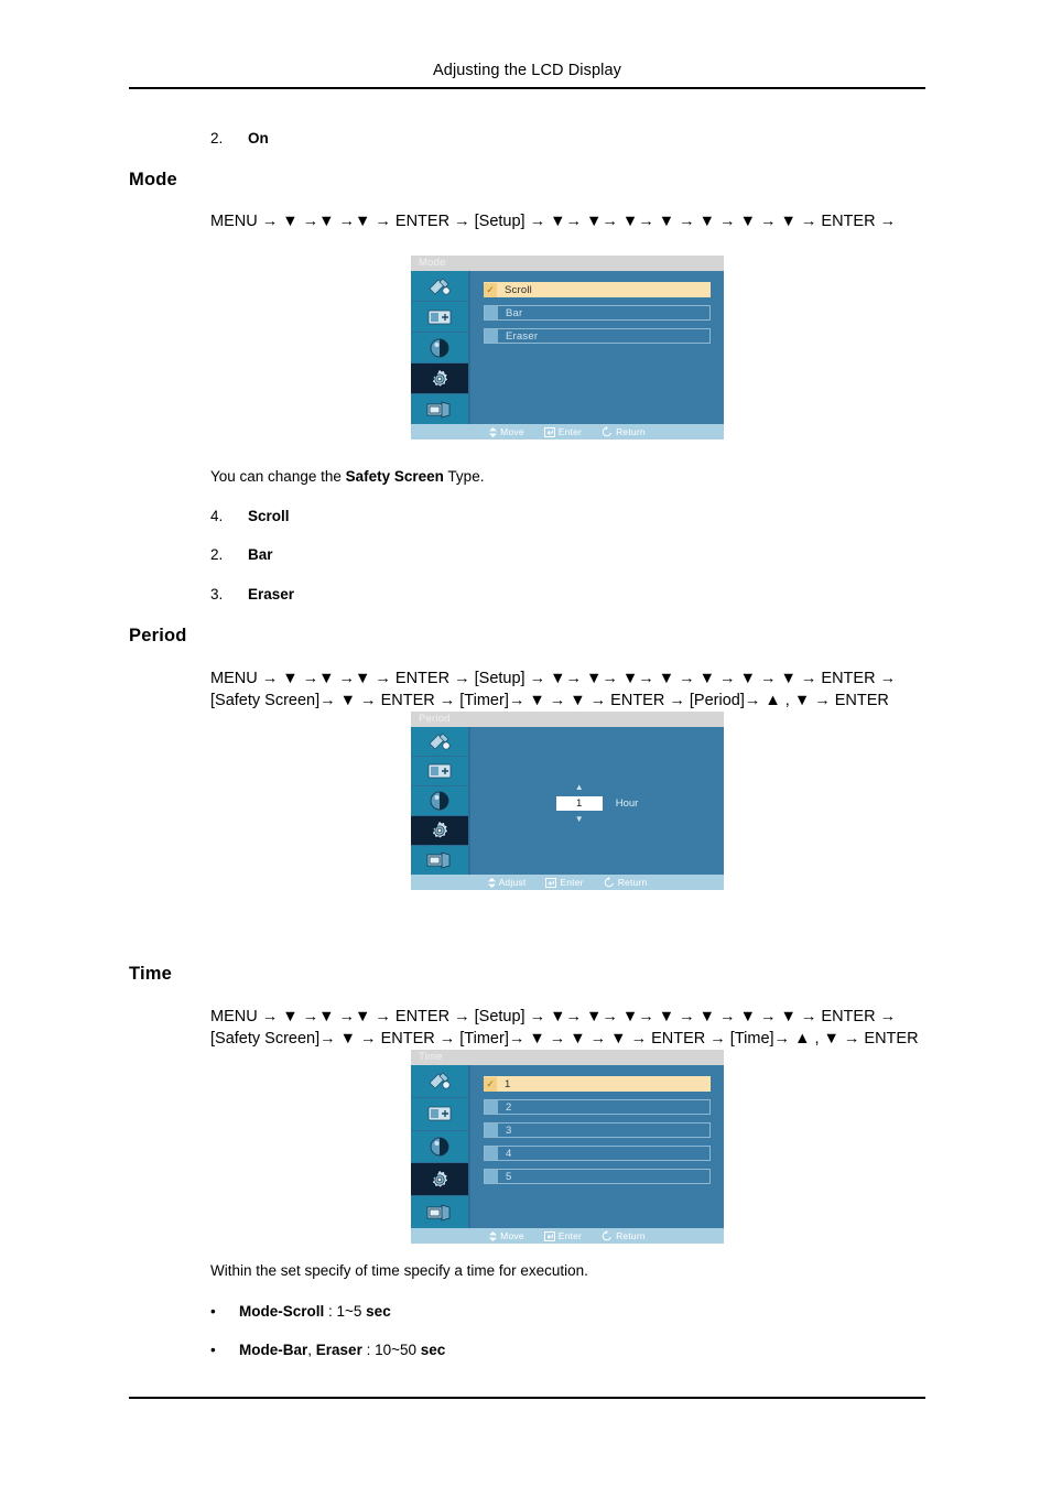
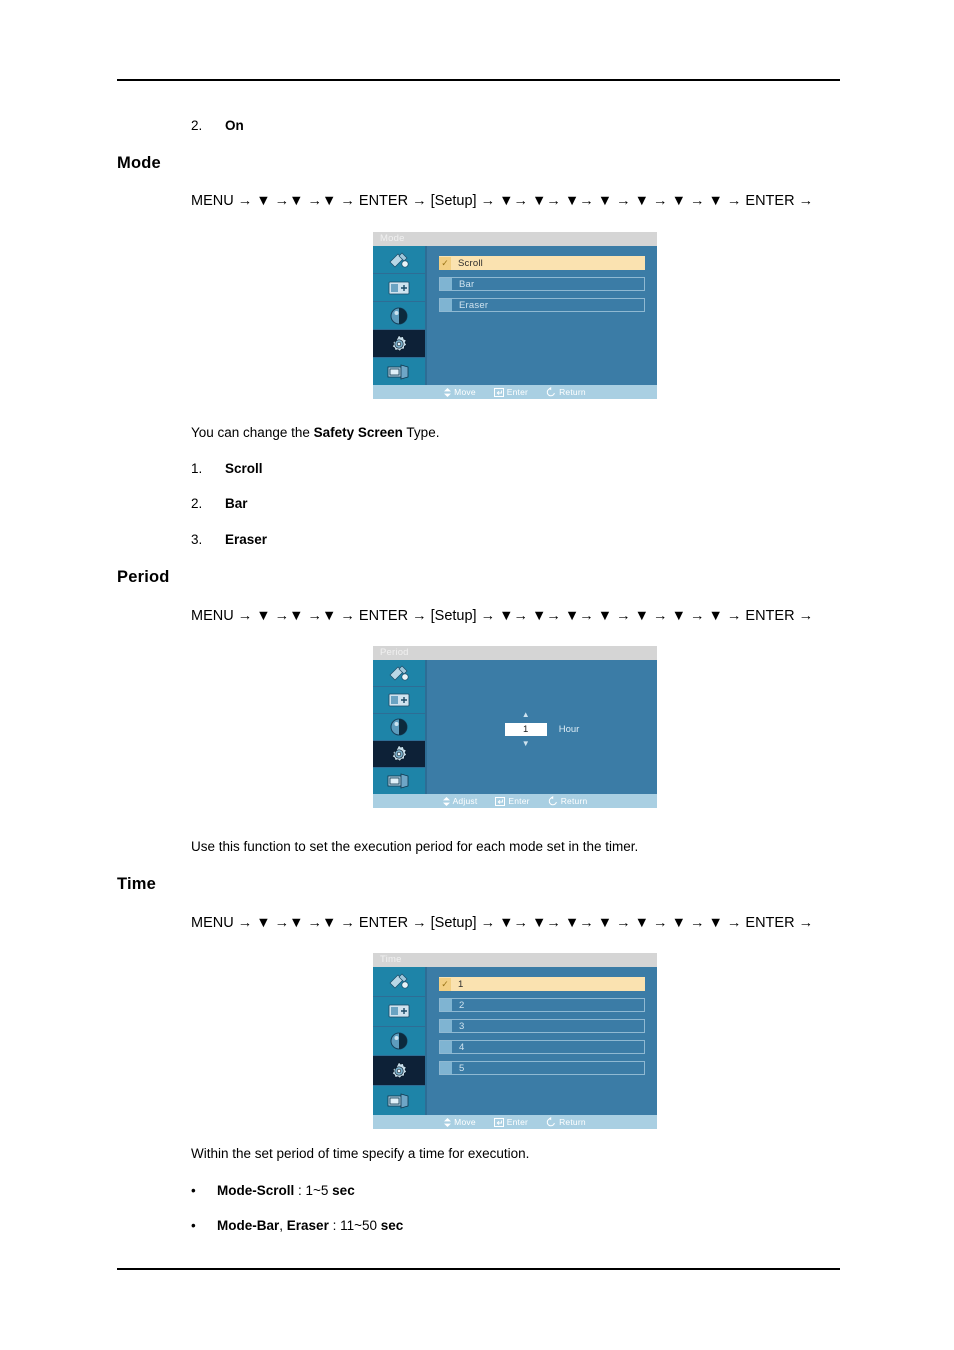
- Adjusting the LCD Display
  2.
  On
  Mode
  MENU → ▼ →▼ →▼ → ENTER → [Setup] → ▼→ ▼→ ▼→ ▼ → ▼ → ▼ → ▼ → ENTER →
  Mode
  ✓
  Scroll
  Bar
  Eraser
  Move
  Enter
  Return
  You can change the Safety Screen Type.
- 4.
+ 1.
  Scroll
  2.
  Bar
  3.
  Eraser
  Period
  MENU → ▼ →▼ →▼ → ENTER → [Setup] → ▼→ ▼→ ▼→ ▼ → ▼ → ▼ → ▼ → ENTER →
- [Safety Screen]→ ▼ → ENTER → [Timer]→ ▼ → ▼ → ENTER → [Period]→ ▲ , ▼ → ENTER
  Period
  ▲
  1
  ▼
  Hour
  Adjust
  Enter
  Return
+ Use this function to set the execution period for each mode set in the timer.
  Time
  MENU → ▼ →▼ →▼ → ENTER → [Setup] → ▼→ ▼→ ▼→ ▼ → ▼ → ▼ → ▼ → ENTER →
- [Safety Screen]→ ▼ → ENTER → [Timer]→ ▼ → ▼ → ▼ → ENTER → [Time]→ ▲ , ▼ → ENTER
  ✓
  1
  2
  3
  4
  5
  Move
  Enter
  Return
- Within the set specify of time specify a time for execution.
+ Within the set period of time specify a time for execution.
  •
  Mode-Scroll : 1~5 sec
  •
- Mode-Bar, Eraser : 10~50 sec
+ Mode-Bar, Eraser : 11~50 sec
